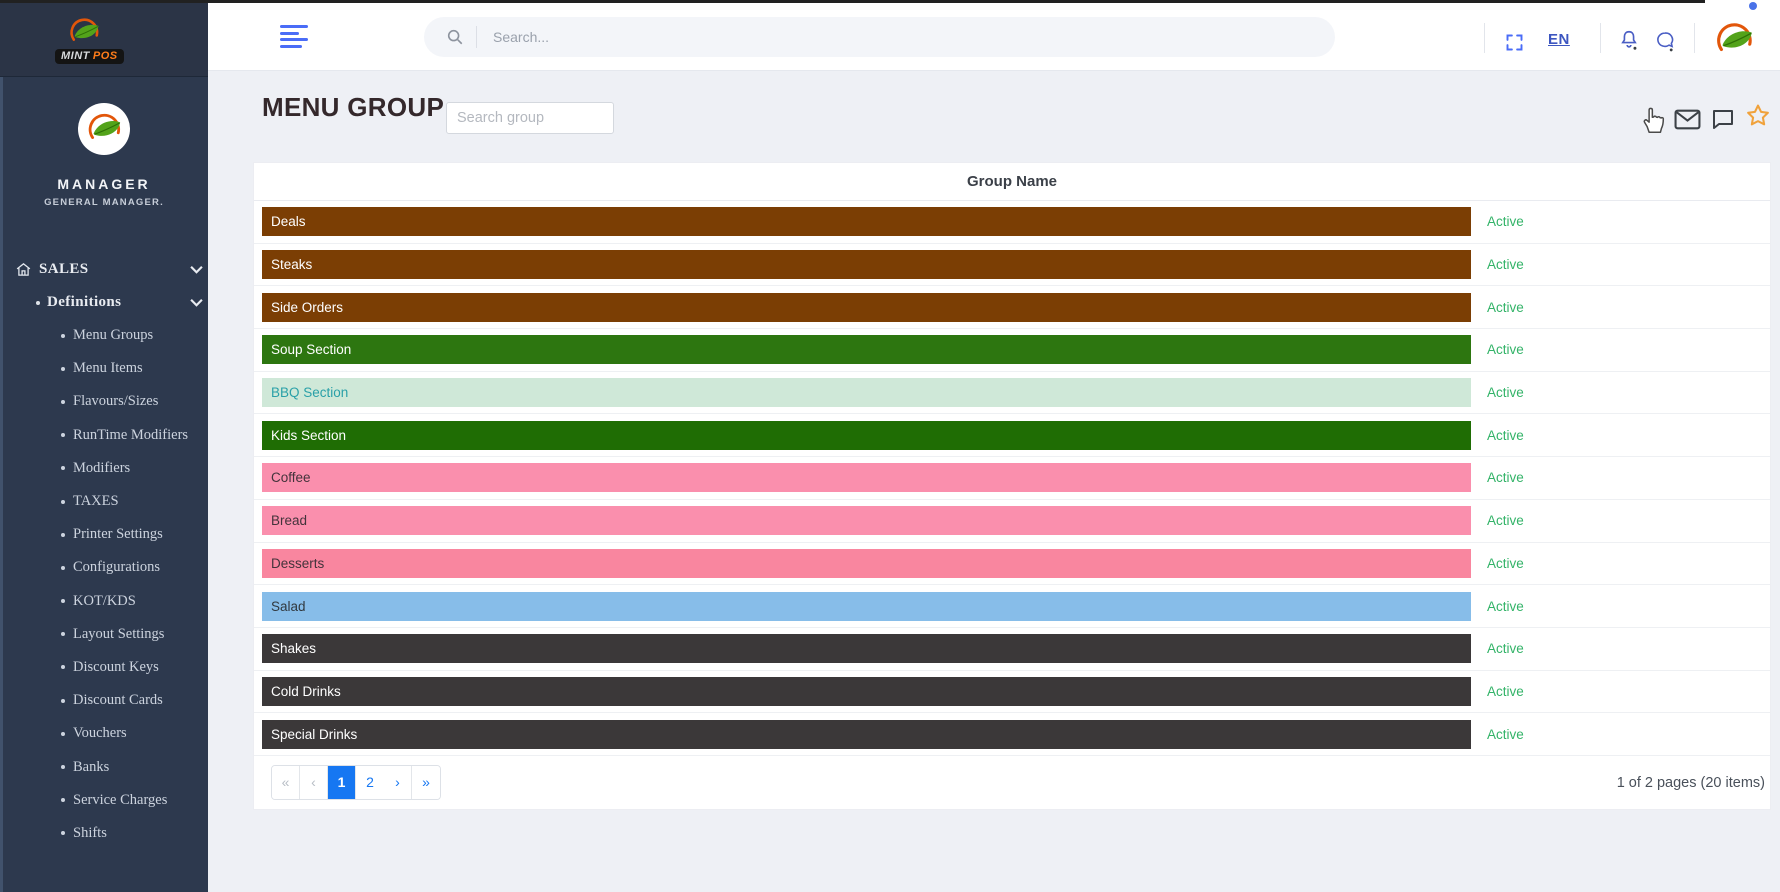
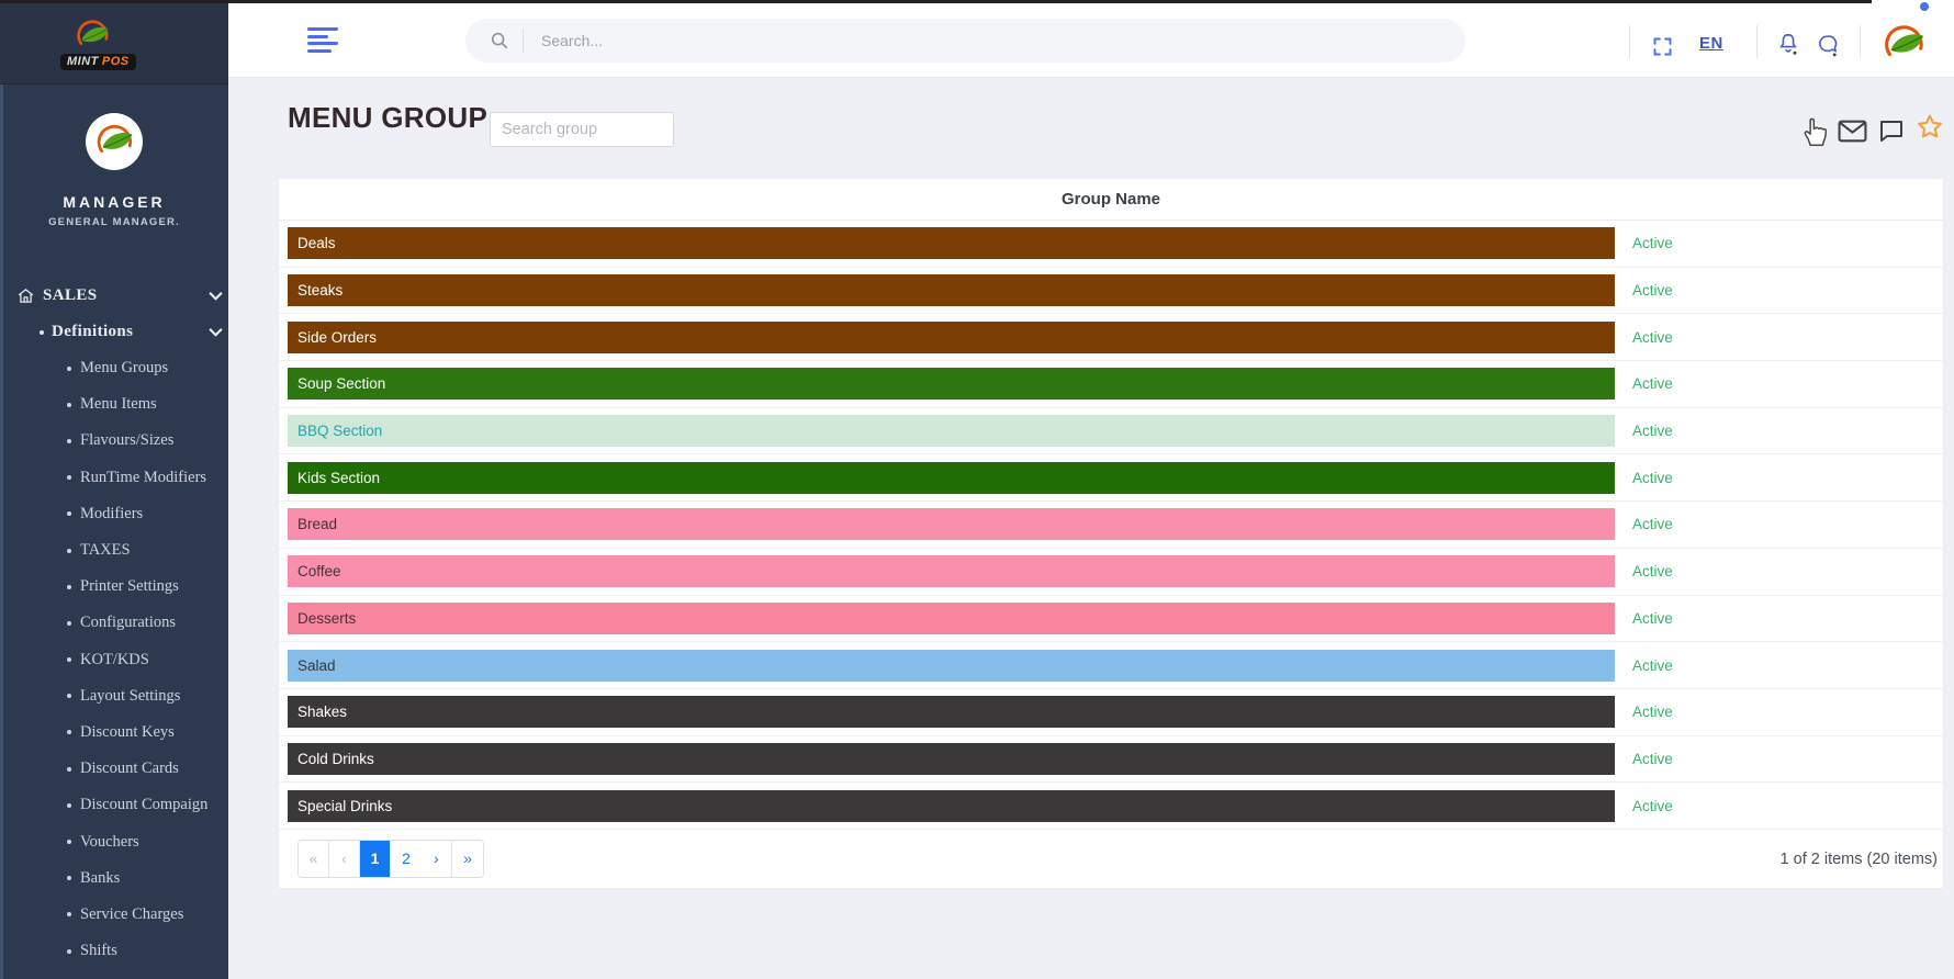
  MINT POS
  MANAGER
  GENERAL MANAGER.
  SALES
  Definitions
  Menu Groups
  Menu Items
  Flavours/Sizes
  RunTime Modifiers
  Modifiers
  TAXES
  Printer Settings
  Configurations
  KOT/KDS
  Layout Settings
  Discount Keys
  Discount Cards
+ Discount Compaign
  Vouchers
  Banks
  Service Charges
  Shifts
  Search...
  EN
  MENU GROUP
  Search group
  Group Name
  Deals
  Active
  Steaks
  Active
  Side Orders
  Active
  Soup Section
  Active
  BBQ Section
  Active
  Kids Section
  Active
- Coffee
+ Bread
  Active
- Bread
+ Coffee
  Active
  Desserts
  Active
  Salad
  Active
  Shakes
  Active
  Cold Drinks
  Active
  Special Drinks
  Active
  «
  ‹
  1
  2
  ›
  »
- 1 of 2 pages (20 items)
+ 1 of 2 items (20 items)
